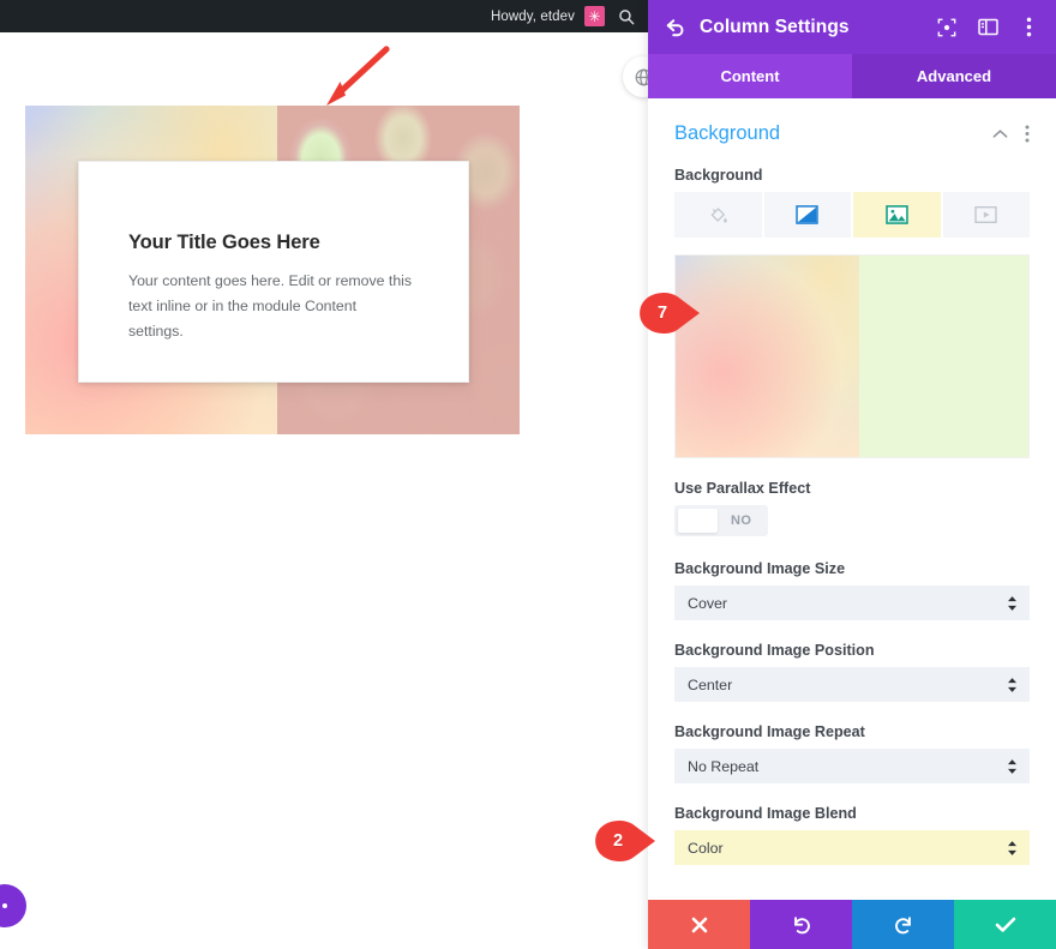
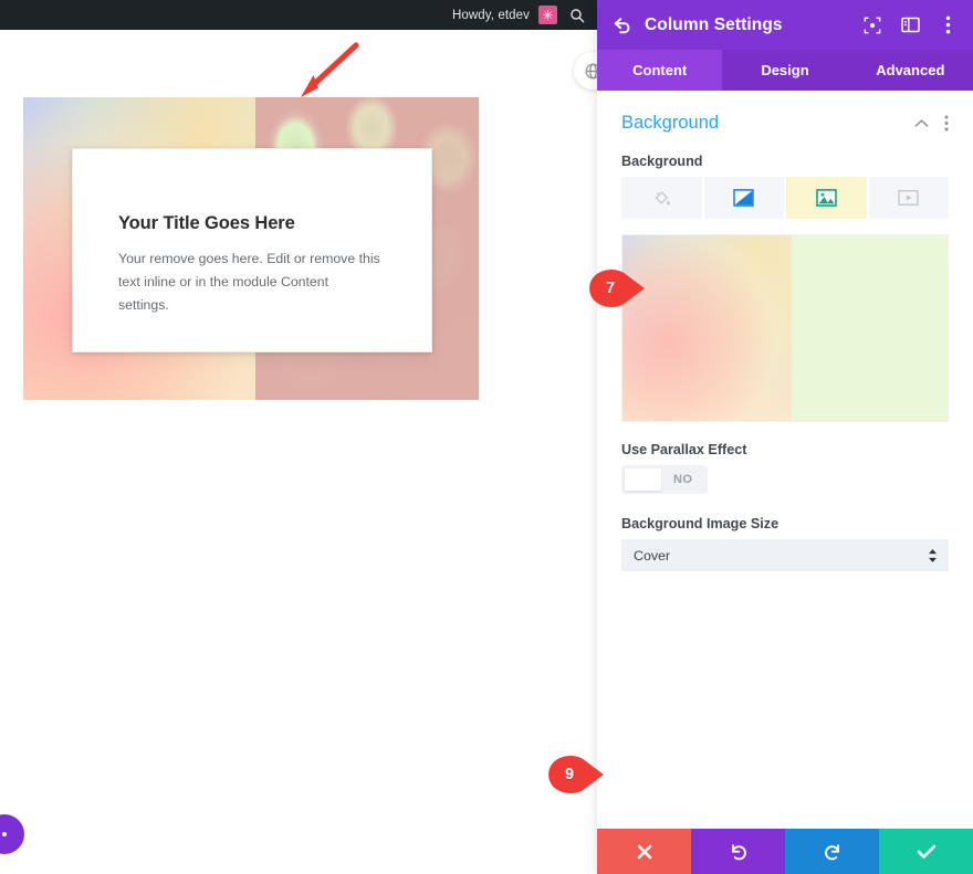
  Howdy, etdev
  ✳
  Your Title Goes Here
- Your content goes here. Edit or remove this text inline or in the module Content settings.
+ Your remove goes here. Edit or remove this text inline or in the module Content settings.
  Column Settings
  Content
+ Design
  Advanced
  Background
  Background
  Use Parallax Effect
  NO
  Background Image Size
  Cover
- Background Image Position
- Center
- Background Image Repeat
- No Repeat
- Background Image Blend
- Color
  7
- 2
+ 9
